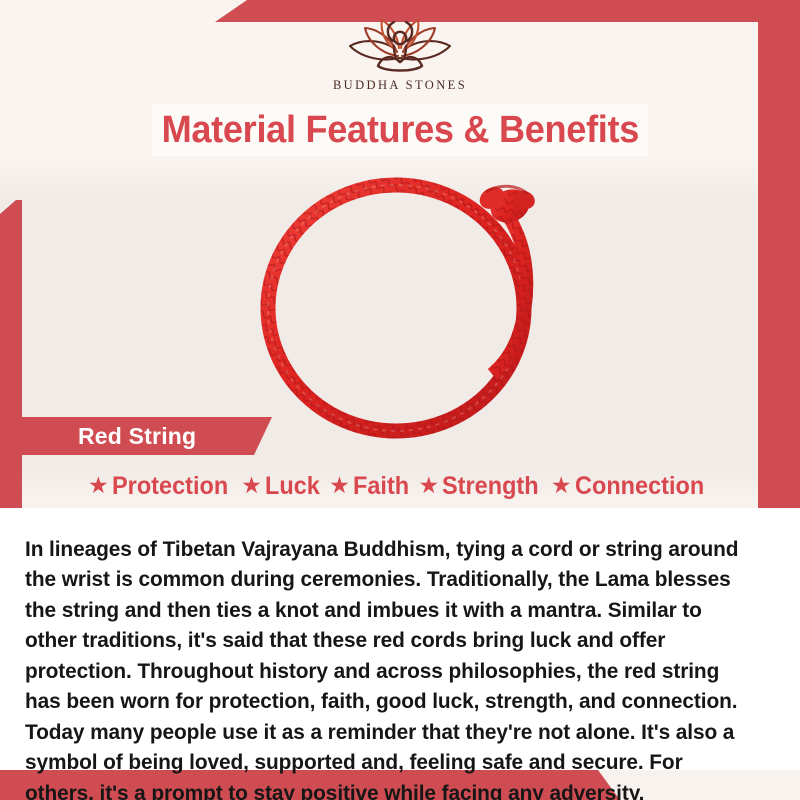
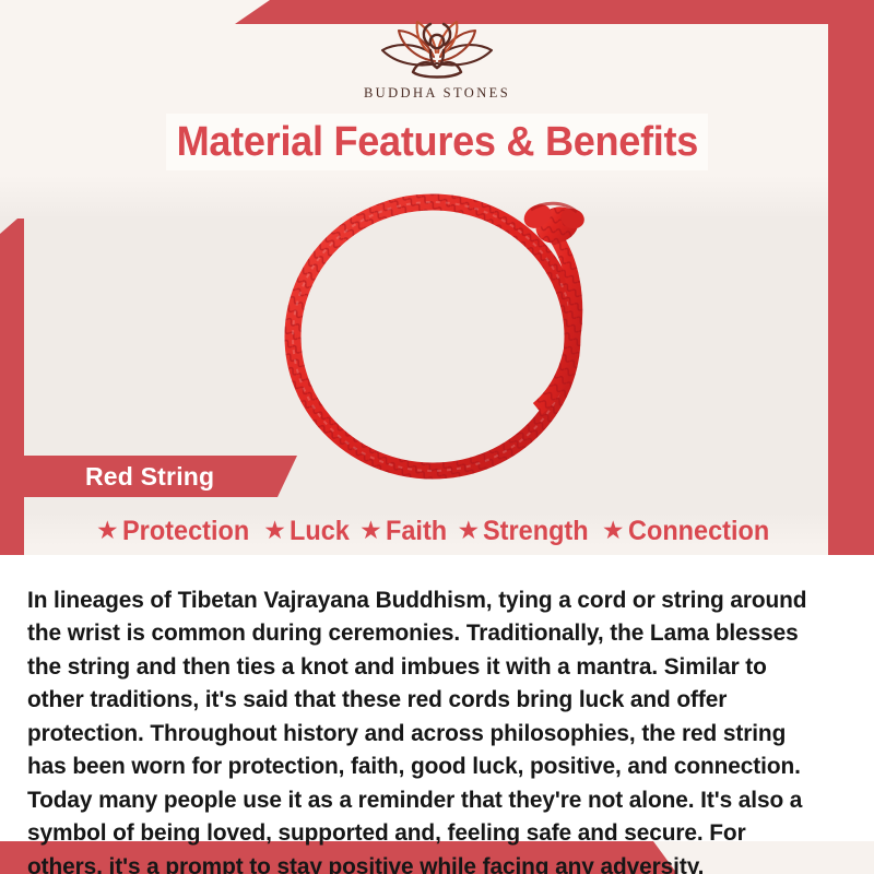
  BUDDHA STONES
  Material Features & Benefits
  Red String
  ★
  Protection
  ★
  Luck
  ★
  Faith
  ★
  Strength
  ★
  Connection
- In lineages of Tibetan Vajrayana Buddhism, tying a cord or string around the wrist is common during ceremonies. Traditionally, the Lama blesses the string and then ties a knot and imbues it with a mantra. Similar to other traditions, it's said that these red cords bring luck and offer protection. Throughout history and across philosophies, the red string has been worn for protection, faith, good luck, strength, and connection. Today many people use it as a reminder that they're not alone. It's also a symbol of being loved, supported and, feeling safe and secure. For others, it's a prompt to stay positive while facing any adversity.
+ In lineages of Tibetan Vajrayana Buddhism, tying a cord or string around the wrist is common during ceremonies. Traditionally, the Lama blesses the string and then ties a knot and imbues it with a mantra. Similar to other traditions, it's said that these red cords bring luck and offer protection. Throughout history and across philosophies, the red string has been worn for protection, faith, good luck, positive, and connection. Today many people use it as a reminder that they're not alone. It's also a symbol of being loved, supported and, feeling safe and secure. For others, it's a prompt to stay positive while facing any adversity.
